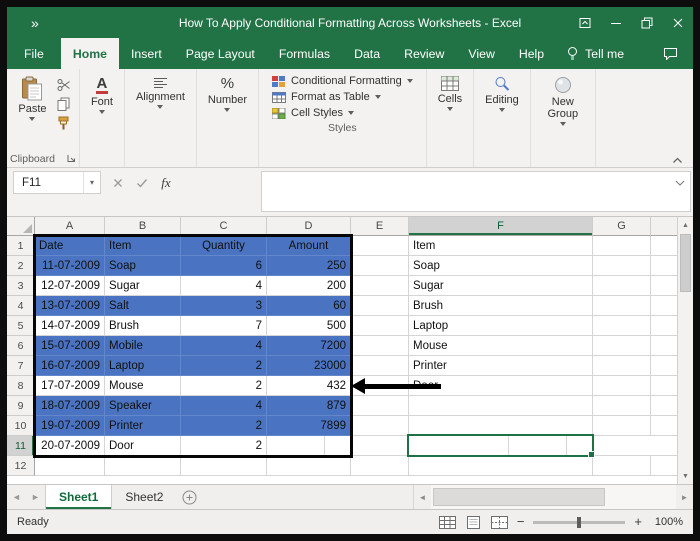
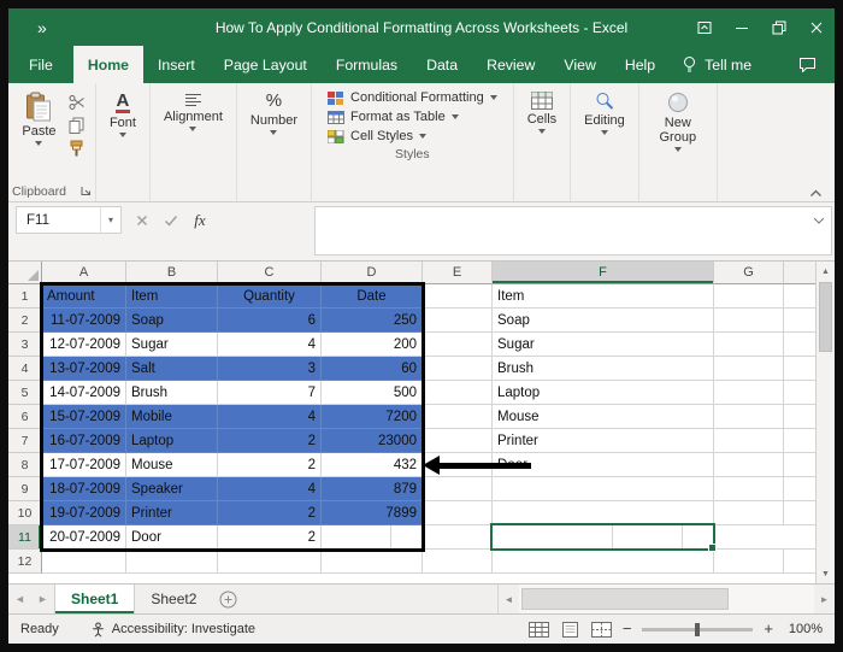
  »
  How To Apply Conditional Formatting Across Worksheets - Excel
  File
  Home
  Insert
  Page Layout
  Formulas
  Data
  Review
  View
  Help
  Tell me
  Paste
  Clipboard
  A
  Font
  Alignment
  %
  Number
  Conditional Formatting
  Format as Table
  Cell Styles
  Styles
  Cells
  Editing
  New Group
  F11
  ▾
  fx
  A
  B
  C
  D
  E
  F
  G
  1
- Date
+ Amount
  Item
  Quantity
- Amount
+ Date
  Item
  2
  11-07-2009
  Soap
  6
  250
  Soap
  3
  12-07-2009
  Sugar
  4
  200
  Sugar
  4
  13-07-2009
  Salt
  3
  60
  Brush
  5
  14-07-2009
  Brush
  7
  500
  Laptop
  6
  15-07-2009
  Mobile
  4
  7200
  Mouse
  7
  16-07-2009
  Laptop
  2
  23000
  Printer
  8
  17-07-2009
  Mouse
  2
  432
  9
  18-07-2009
  Speaker
  4
  879
  10
  19-07-2009
  Printer
  2
  7899
  11
  20-07-2009
  Door
  2
  12
  ◄
  ►
  Sheet1
  Sheet2
  ◄
  ►
  Ready
+ Accessibility: Investigate
  −
  +
  100%
